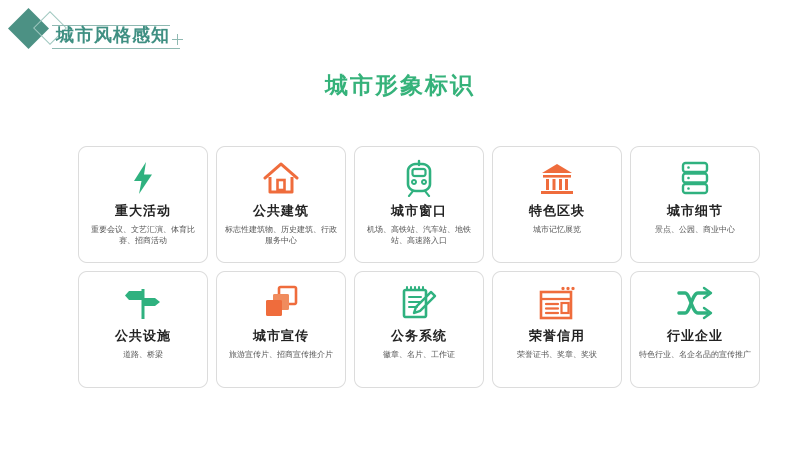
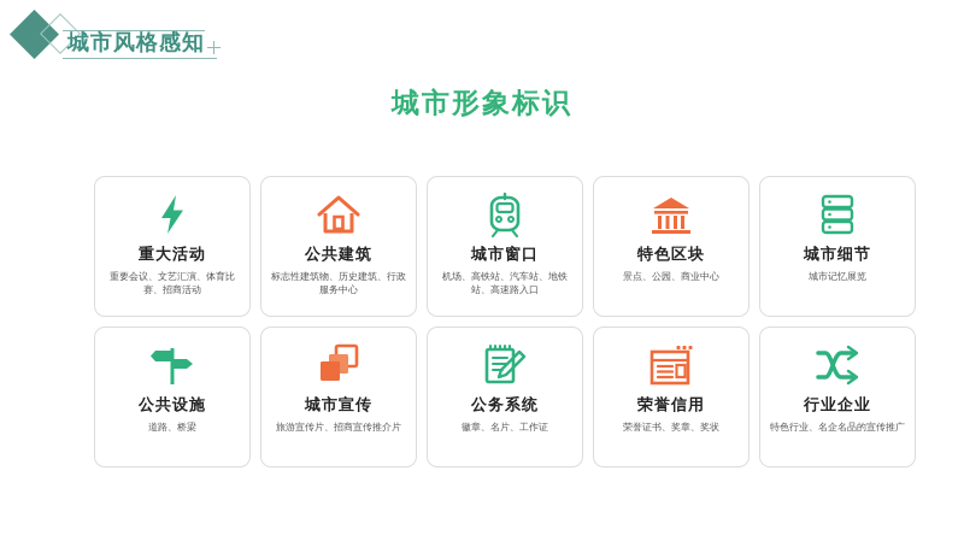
  城市风格感知
  城市形象标识
  重大活动
  重要会议、文艺汇演、体育比赛、招商活动
  公共建筑
  标志性建筑物、历史建筑、行政服务中心
  城市窗口
  机场、高铁站、汽车站、地铁站、高速路入口
  特色区块
- 城市记忆展览
+ 景点、公园、商业中心
  城市细节
- 景点、公园、商业中心
+ 城市记忆展览
  公共设施
  道路、桥梁
  城市宣传
  旅游宣传片、招商宣传推介片
  公务系统
  徽章、名片、工作证
  荣誉信用
  荣誉证书、奖章、奖状
  行业企业
  特色行业、名企名品的宣传推广
